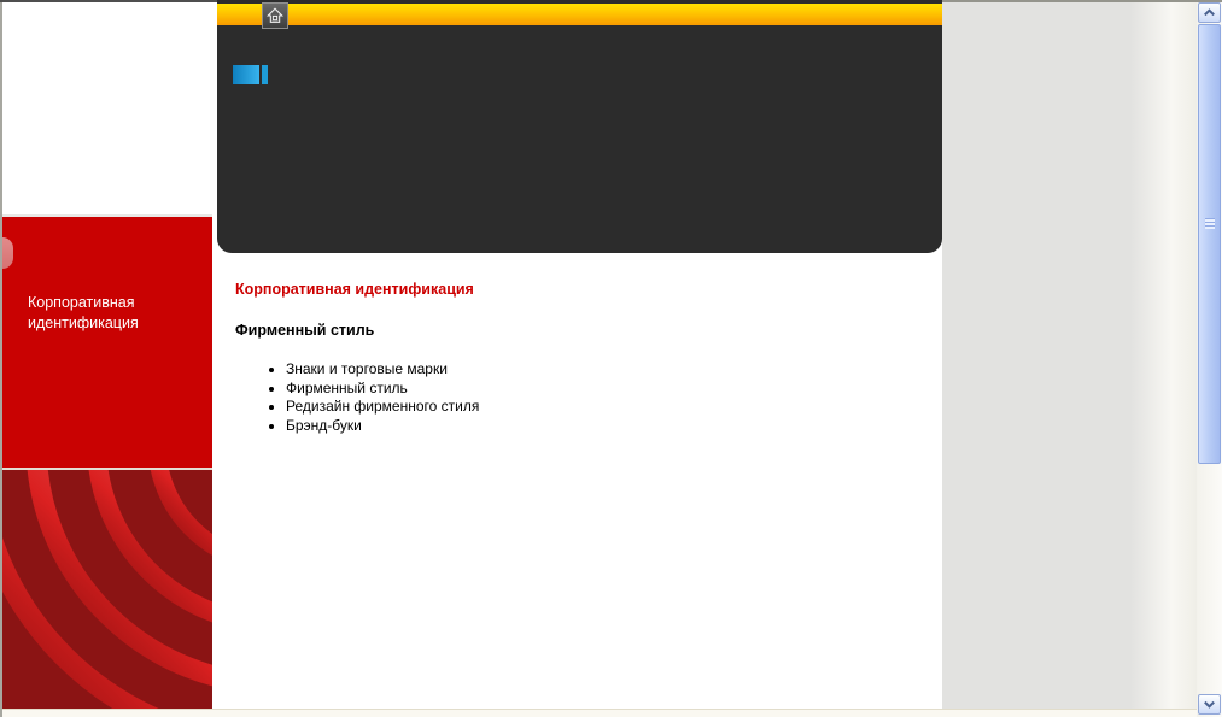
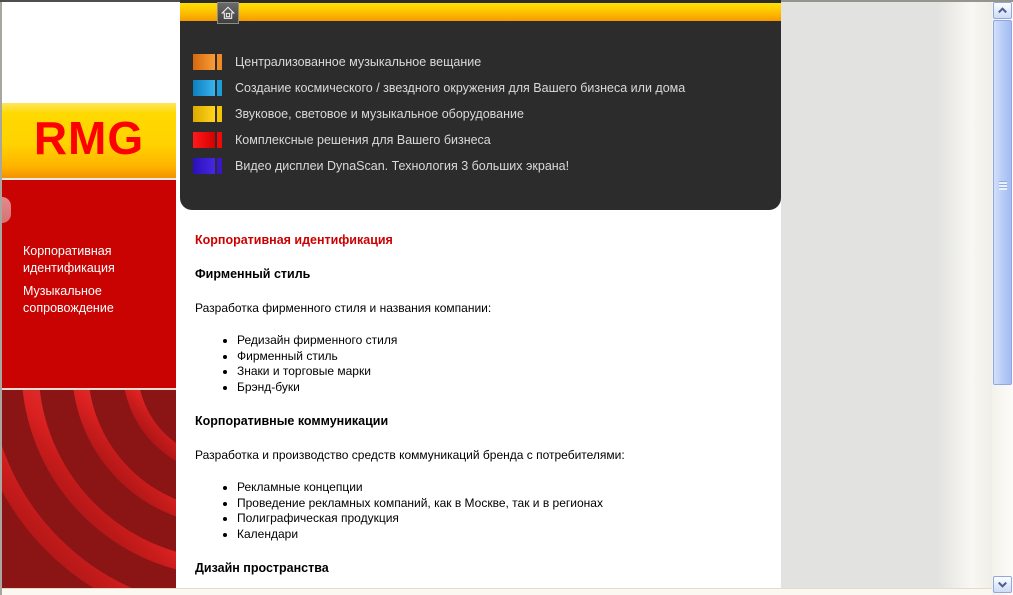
+ RMG
  Корпоративная идентификация
+ Музыкальное сопровождение
+ Централизованное музыкальное вещание
+ Создание космического / звездного окружения для Вашего бизнеса или дома
+ Звуковое, световое и музыкальное оборудование
+ Комплексные решения для Вашего бизнеса
+ Видео дисплеи DynaScan. Технология 3 больших экрана!
  Корпоративная идентификация
  Фирменный стиль
+ Разработка фирменного стиля и названия компании:
- Знаки и торговые марки
+ Редизайн фирменного стиля
  Фирменный стиль
- Редизайн фирменного стиля
+ Знаки и торговые марки
  Брэнд-буки
+ Корпоративные коммуникации
+ Разработка и производство средств коммуникаций бренда с потребителями:
+ Рекламные концепции
+ Проведение рекламных компаний, как в Москве, так и в регионах
+ Полиграфическая продукция
+ Календари
+ Дизайн пространства
